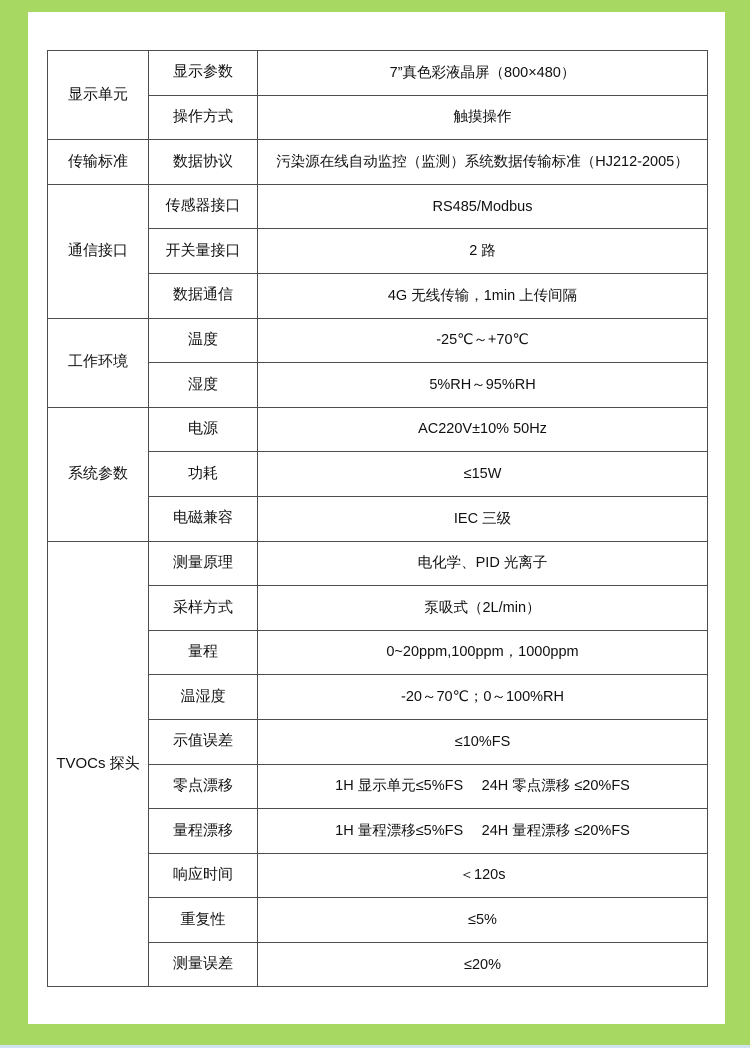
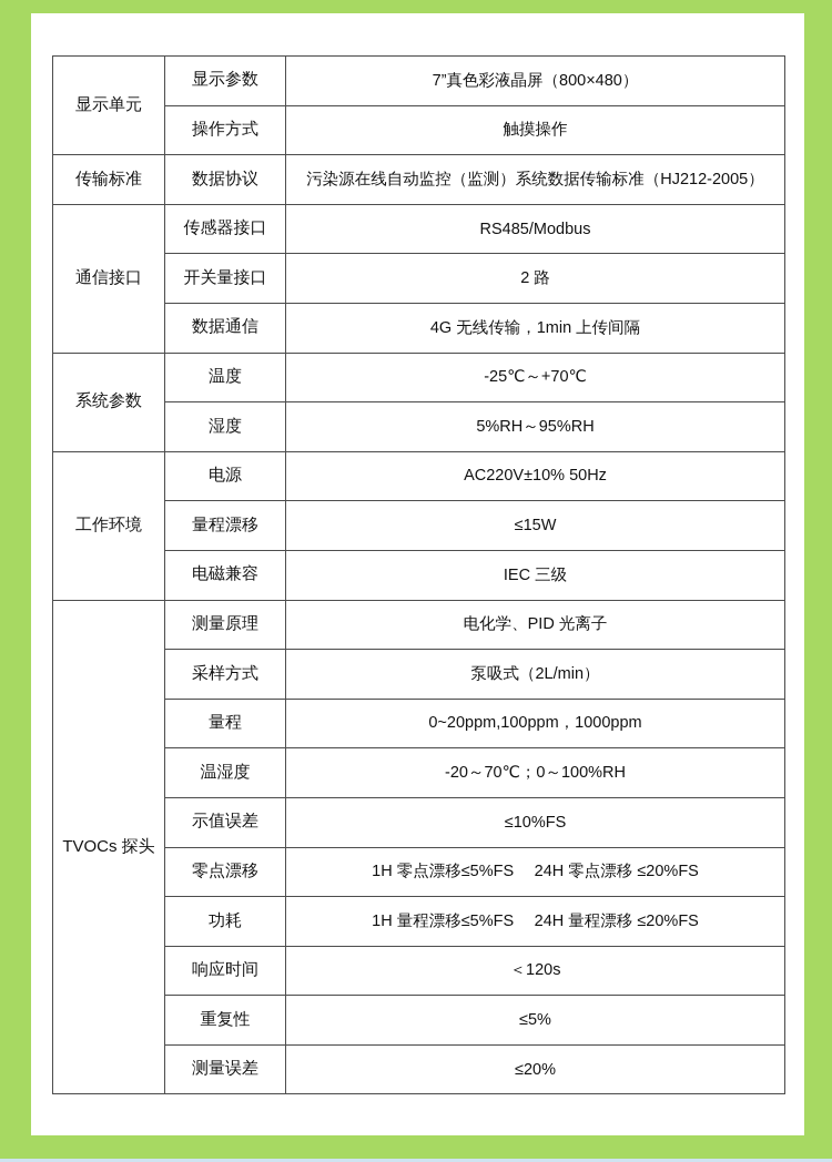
  显示单元	显示参数	7”真色彩液晶屏（800×480）
  操作方式	触摸操作
  传输标准	数据协议	污染源在线自动监控（监测）系统数据传输标准（HJ212-2005）
  通信接口	传感器接口	RS485/Modbus
  开关量接口	2 路
  数据通信	4G 无线传输，1min 上传间隔
- 工作环境	温度	-25℃～+70℃
+ 系统参数	温度	-25℃～+70℃
  湿度	5%RH～95%RH
- 系统参数	电源	AC220V±10% 50Hz
+ 工作环境	电源	AC220V±10% 50Hz
- 功耗	≤15W
+ 量程漂移	≤15W
  电磁兼容	IEC 三级
  TVOCs 探头	测量原理	电化学、PID 光离子
  采样方式	泵吸式（2L/min）
  量程	0~20ppm,100ppm，1000ppm
  温湿度	-20～70℃；0～100%RH
  示值误差	≤10%FS
- 零点漂移	1H 显示单元≤5%FS 24H 零点漂移 ≤20%FS
+ 零点漂移	1H 零点漂移≤5%FS 24H 零点漂移 ≤20%FS
- 量程漂移	1H 量程漂移≤5%FS 24H 量程漂移 ≤20%FS
+ 功耗	1H 量程漂移≤5%FS 24H 量程漂移 ≤20%FS
  响应时间	＜120s
  重复性	≤5%
  测量误差	≤20%
